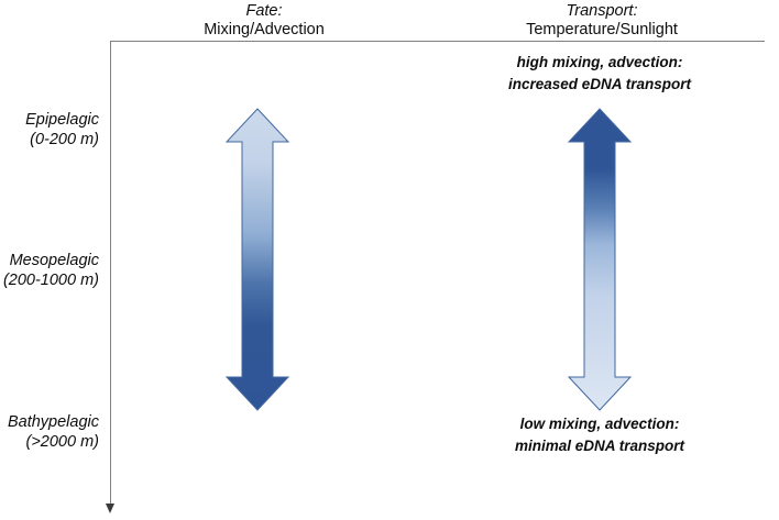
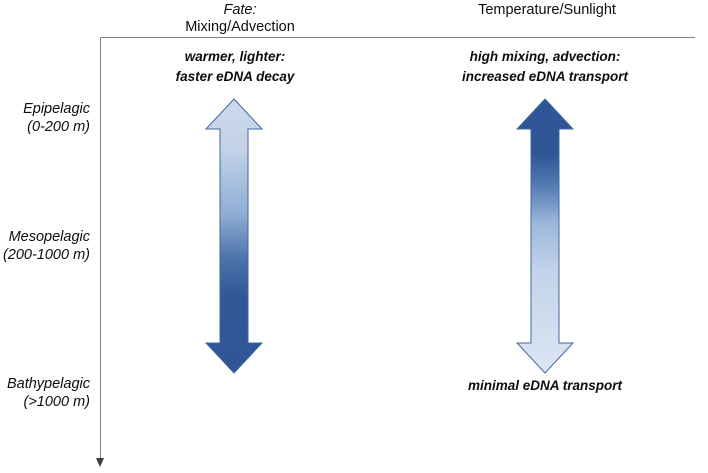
  Fate:
  Mixing/Advection
- Transport:
  Temperature/Sunlight
  Epipelagic
  (0-200 m)
  Mesopelagic
  (200-1000 m)
  Bathypelagic
- (>2000 m)
+ (>1000 m)
+ warmer, lighter:
+ faster eDNA decay
  high mixing, advection:
  increased eDNA transport
- low mixing, advection:
  minimal eDNA transport
